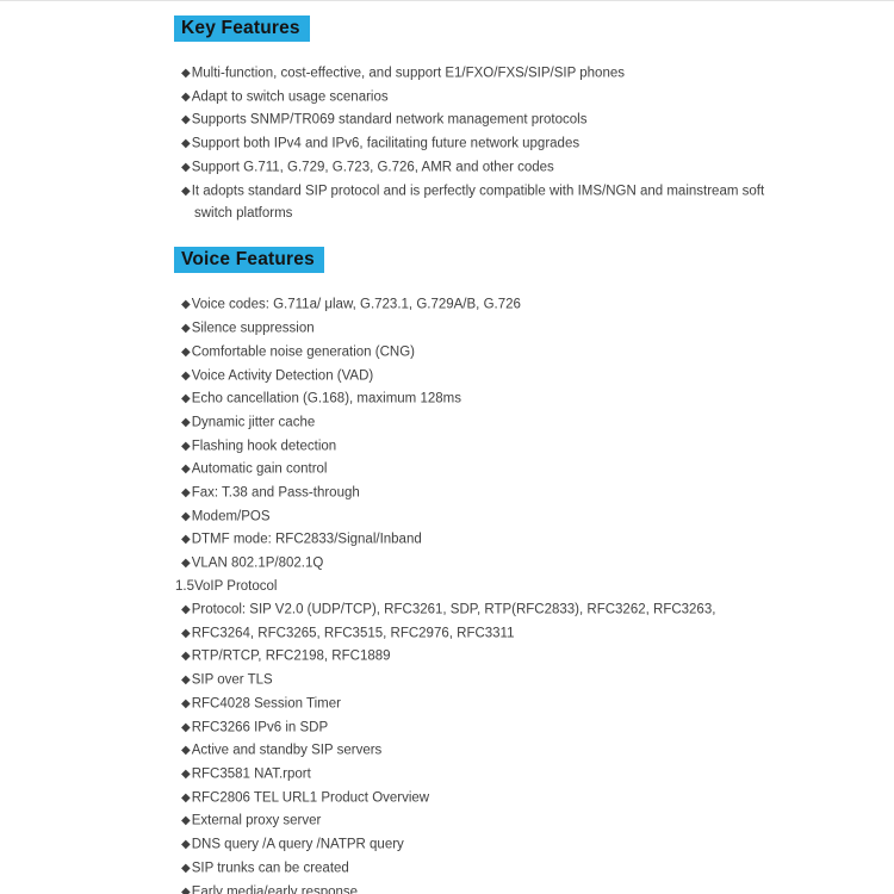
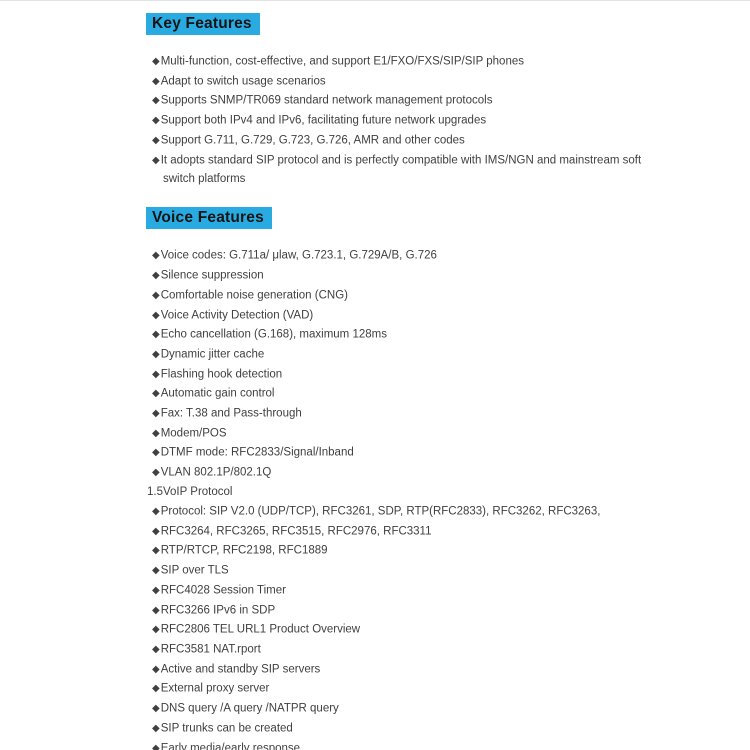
  Key Features
  ◆Multi-function, cost-effective, and support E1/FXO/FXS/SIP/SIP phones
  ◆Adapt to switch usage scenarios
  ◆Supports SNMP/TR069 standard network management protocols
  ◆Support both IPv4 and IPv6, facilitating future network upgrades
  ◆Support G.711, G.729, G.723, G.726, AMR and other codes
  ◆It adopts standard SIP protocol and is perfectly compatible with IMS/NGN and mainstream soft
  switch platforms
  Voice Features
  ◆Voice codes: G.711a/ μlaw, G.723.1, G.729A/B, G.726
  ◆Silence suppression
  ◆Comfortable noise generation (CNG)
  ◆Voice Activity Detection (VAD)
  ◆Echo cancellation (G.168), maximum 128ms
  ◆Dynamic jitter cache
  ◆Flashing hook detection
  ◆Automatic gain control
  ◆Fax: T.38 and Pass-through
  ◆Modem/POS
  ◆DTMF mode: RFC2833/Signal/Inband
  ◆VLAN 802.1P/802.1Q
  1.5VoIP Protocol
  ◆Protocol: SIP V2.0 (UDP/TCP), RFC3261, SDP, RTP(RFC2833), RFC3262, RFC3263,
  ◆RFC3264, RFC3265, RFC3515, RFC2976, RFC3311
  ◆RTP/RTCP, RFC2198, RFC1889
  ◆SIP over TLS
  ◆RFC4028 Session Timer
  ◆RFC3266 IPv6 in SDP
- ◆Active and standby SIP servers
+ ◆RFC2806 TEL URL1 Product Overview
  ◆RFC3581 NAT.rport
- ◆RFC2806 TEL URL1 Product Overview
+ ◆Active and standby SIP servers
  ◆External proxy server
  ◆DNS query /A query /NATPR query
  ◆SIP trunks can be created
  ◆Early media/early response
